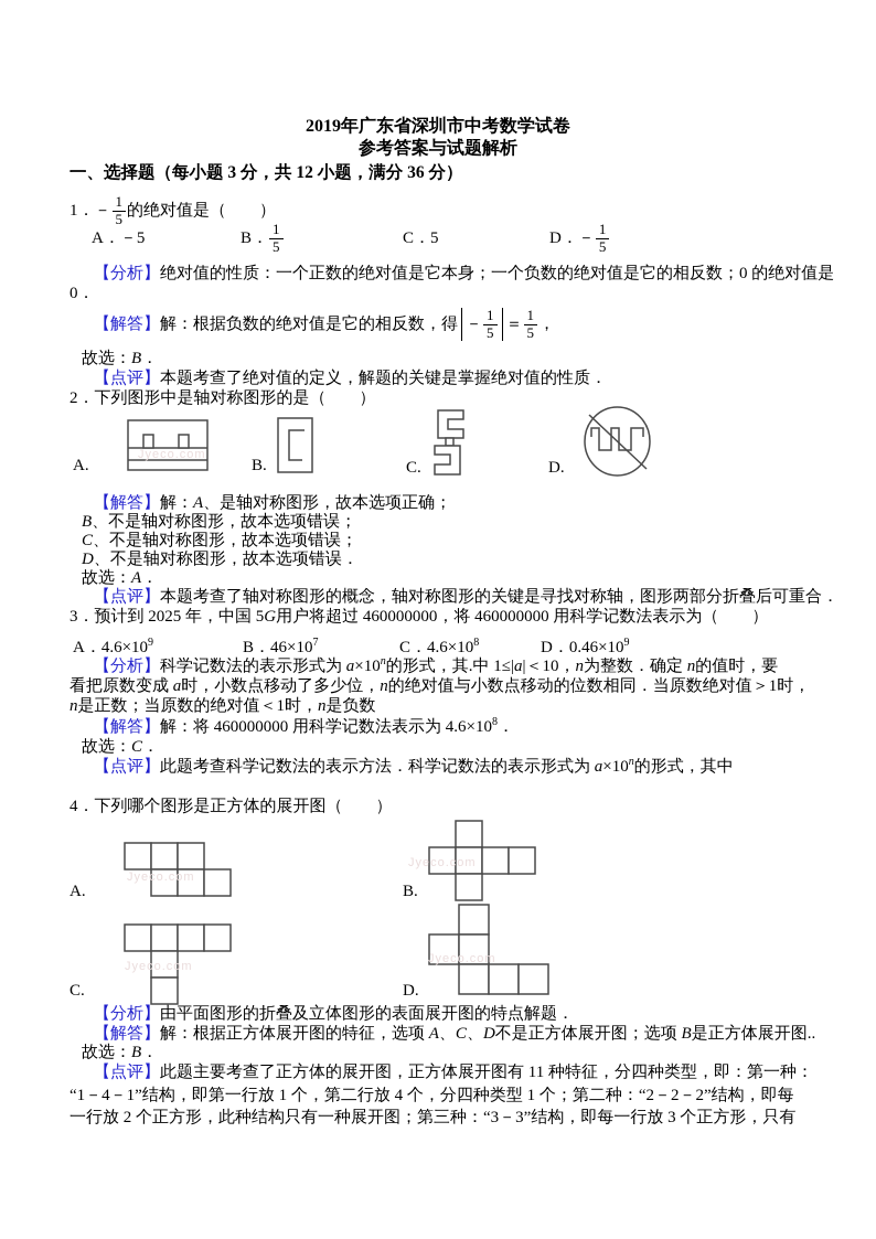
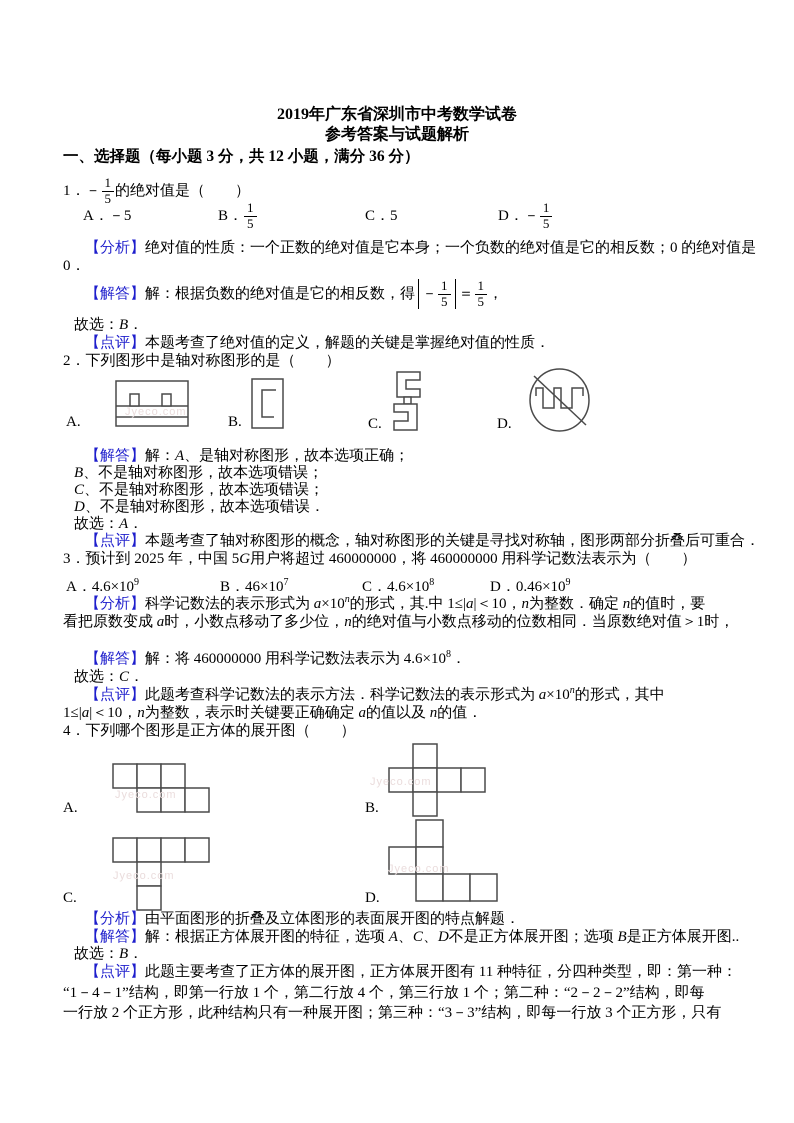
  Jyeco.com
  Jyeco.com
  Jyeco.com
  Jyeco.com
  Jyeco.com
  2019年广东省深圳市中考数学试卷
  参考答案与试题解析
  一、选择题（每小题 3 分，共 12 小题，满分 36 分）
  1．－
  1
  5
  的绝对值是（ ）
  A．－5
  B．
  1
  5
  C．5
  D．－
  1
  5
  【分析】绝对值的性质：一个正数的绝对值是它本身；一个负数的绝对值是它的相反数；0 的绝对值是
  0．
  【解答】
  解：根据负数的绝对值是它的相反数，得
  －
  1
  5
  ＝
  1
  5
  ，
  故选：B．
  【点评】本题考查了绝对值的定义，解题的关键是掌握绝对值的性质．
  2．下列图形中是轴对称图形的是（ ）
  A.
  B.
  C.
  D.
  【解答】解：A、是轴对称图形，故本选项正确；
  B、不是轴对称图形，故本选项错误；
  C、不是轴对称图形，故本选项错误；
  D、不是轴对称图形，故本选项错误．
  故选：A．
  【点评】本题考查了轴对称图形的概念，轴对称图形的关键是寻找对称轴，图形两部分折叠后可重合．
  3．预计到 2025 年，中国 5G用户将超过 460000000，将 460000000 用科学记数法表示为（ ）
  A．4.6×109
  B．46×107
  C．4.6×108
  D．0.46×109
  【分析】科学记数法的表示形式为 a×10n的形式，其.中 1≤|a|＜10，n为整数．确定 n的值时，要
  看把原数变成 a时，小数点移动了多少位，n的绝对值与小数点移动的位数相同．当原数绝对值＞1时，
- n是正数；当原数的绝对值＜1时，n是负数
  【解答】解：将 460000000 用科学记数法表示为 4.6×108．
  故选：C．
  【点评】此题考查科学记数法的表示方法．科学记数法的表示形式为 a×10n的形式，其中
+ 1≤|a|＜10，n为整数，表示时关键要正确确定 a的值以及 n的值．
  4．下列哪个图形是正方体的展开图（ ）
  A.
  B.
  C.
  D.
  【分析】由平面图形的折叠及立体图形的表面展开图的特点解题．
  【解答】解：根据正方体展开图的特征，选项 A、C、D不是正方体展开图；选项 B是正方体展开图..
  故选：B．
  【点评】此题主要考查了正方体的展开图，正方体展开图有 11 种特征，分四种类型，即：第一种：
- “1－4－1”结构，即第一行放 1 个，第二行放 4 个，分四种类型 1 个；第二种：“2－2－2”结构，即每
+ “1－4－1”结构，即第一行放 1 个，第二行放 4 个，第三行放 1 个；第二种：“2－2－2”结构，即每
  一行放 2 个正方形，此种结构只有一种展开图；第三种：“3－3”结构，即每一行放 3 个正方形，只有
